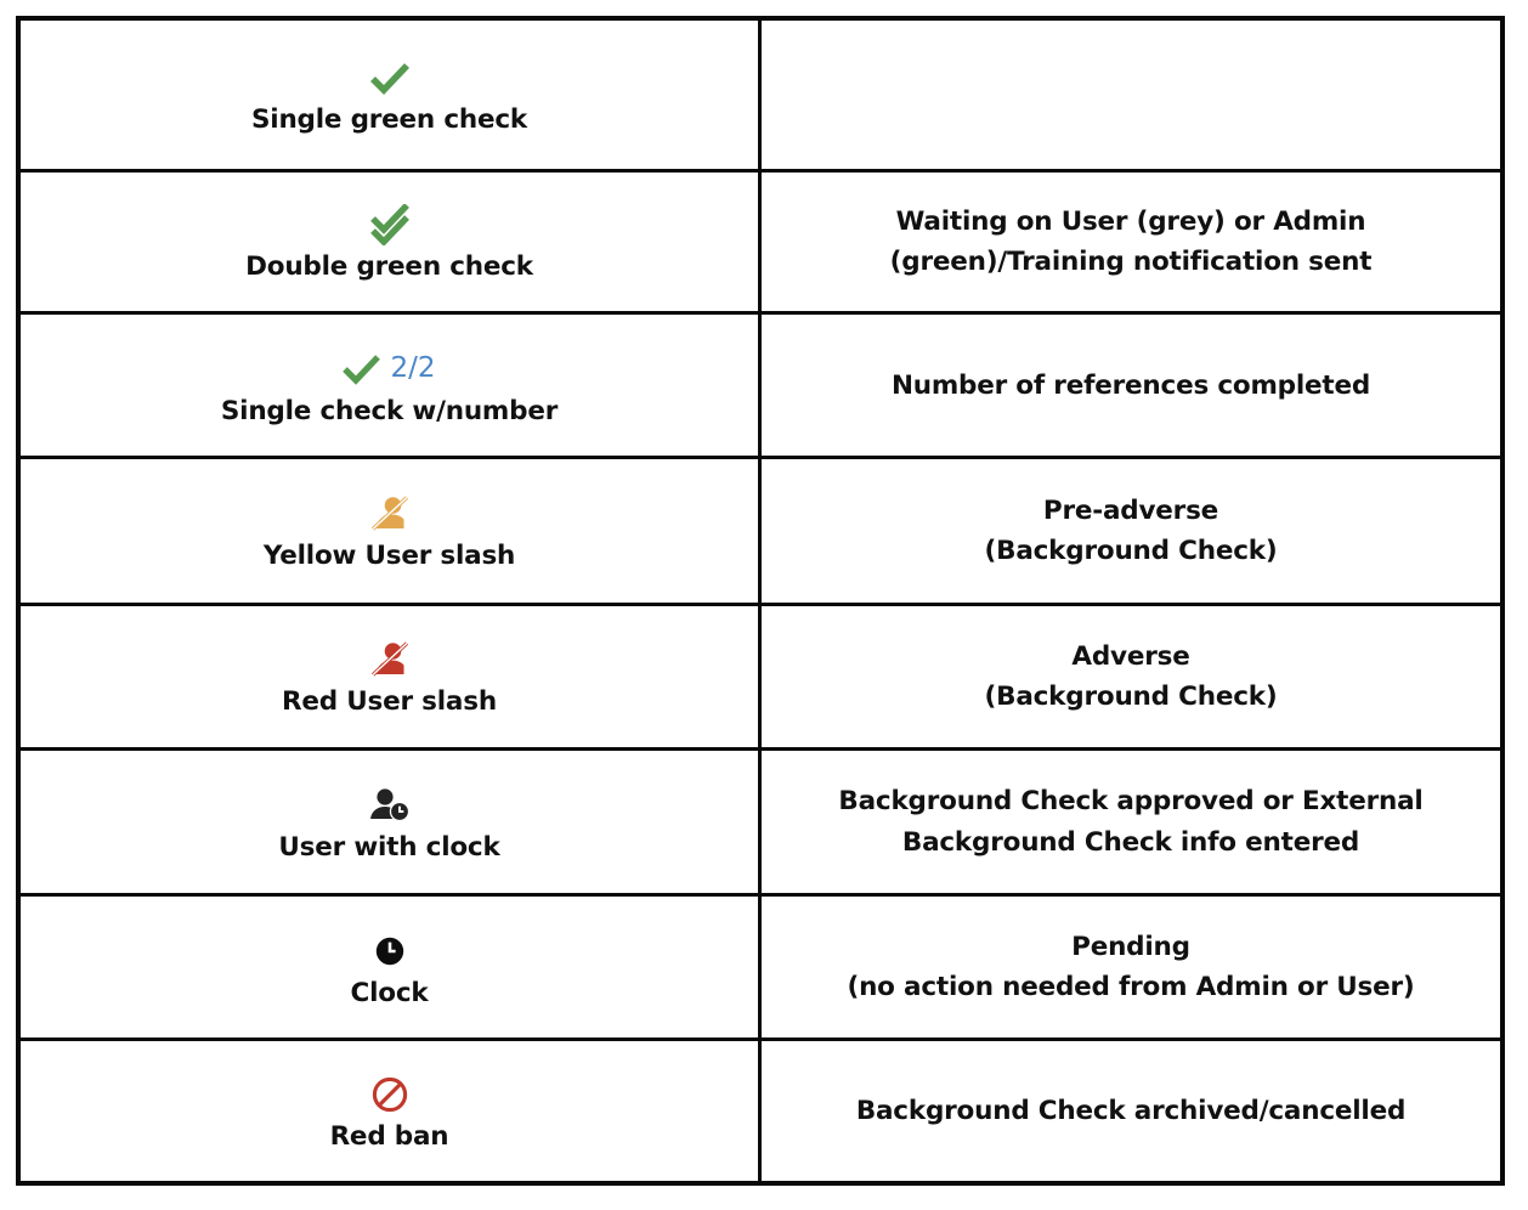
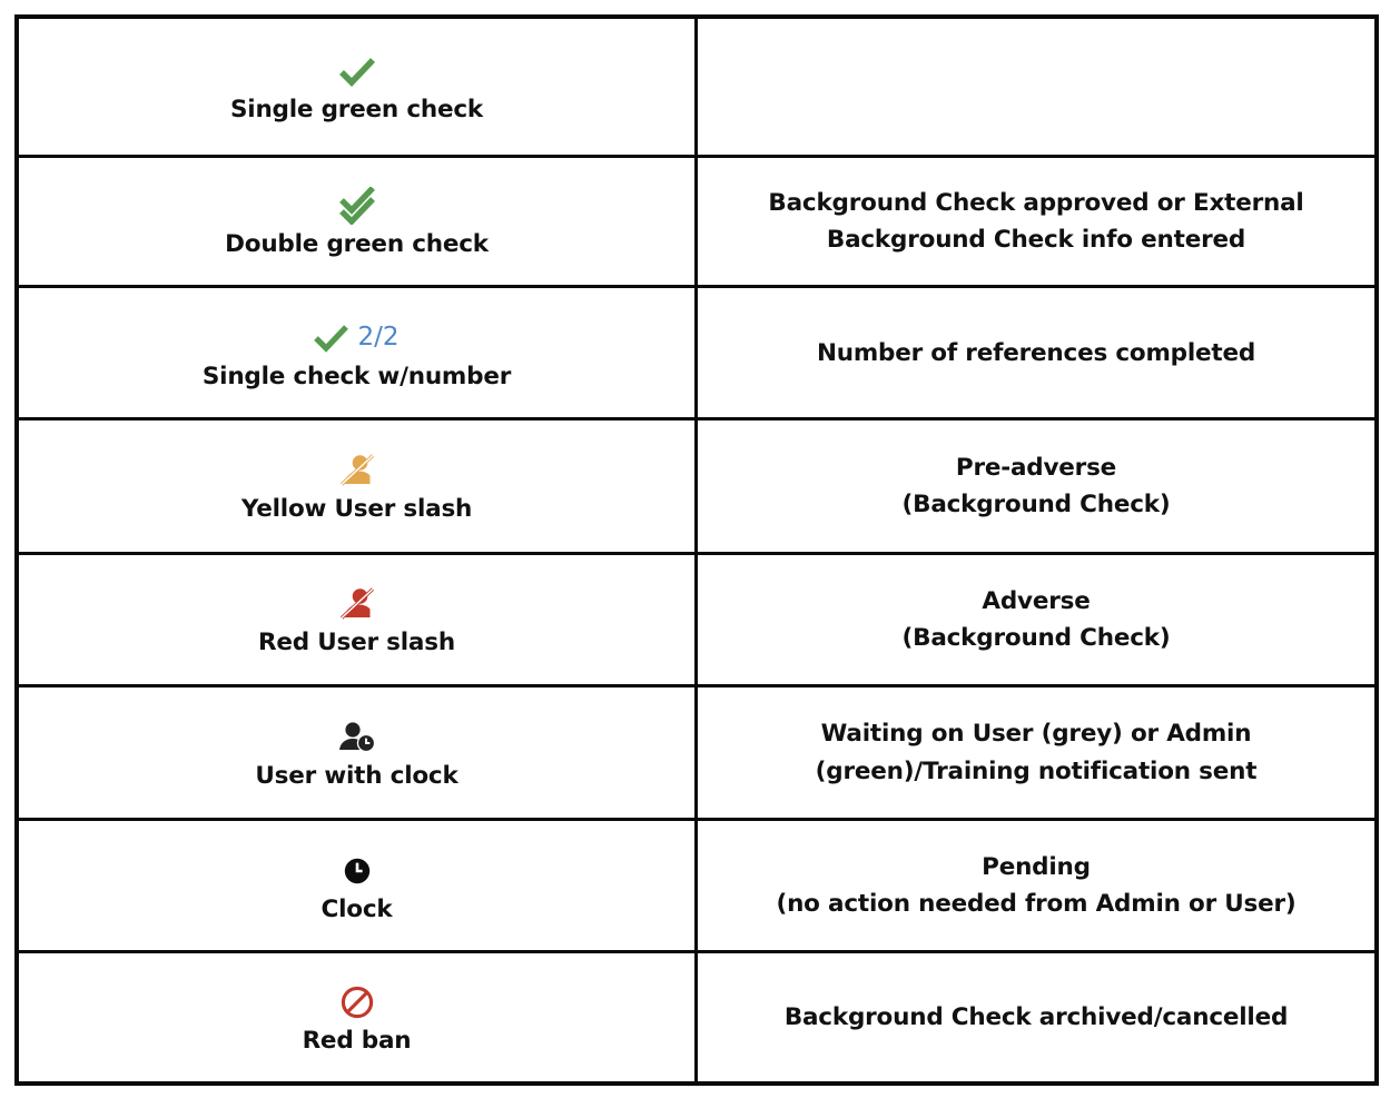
  Single green check
  Double green check
- Waiting on User (grey) or Admin (green)/Training notification sent
+ Background Check approved or External Background Check info entered
  2/2
  Single check w/number
  Number of references completed
  Yellow User slash
  Pre-adverse
  (Background Check)
  Red User slash
  Adverse
  (Background Check)
  User with clock
- Background Check approved or External Background Check info entered
+ Waiting on User (grey) or Admin (green)/Training notification sent
  Clock
  Pending
  (no action needed from Admin or User)
  Red ban
  Background Check archived/cancelled
